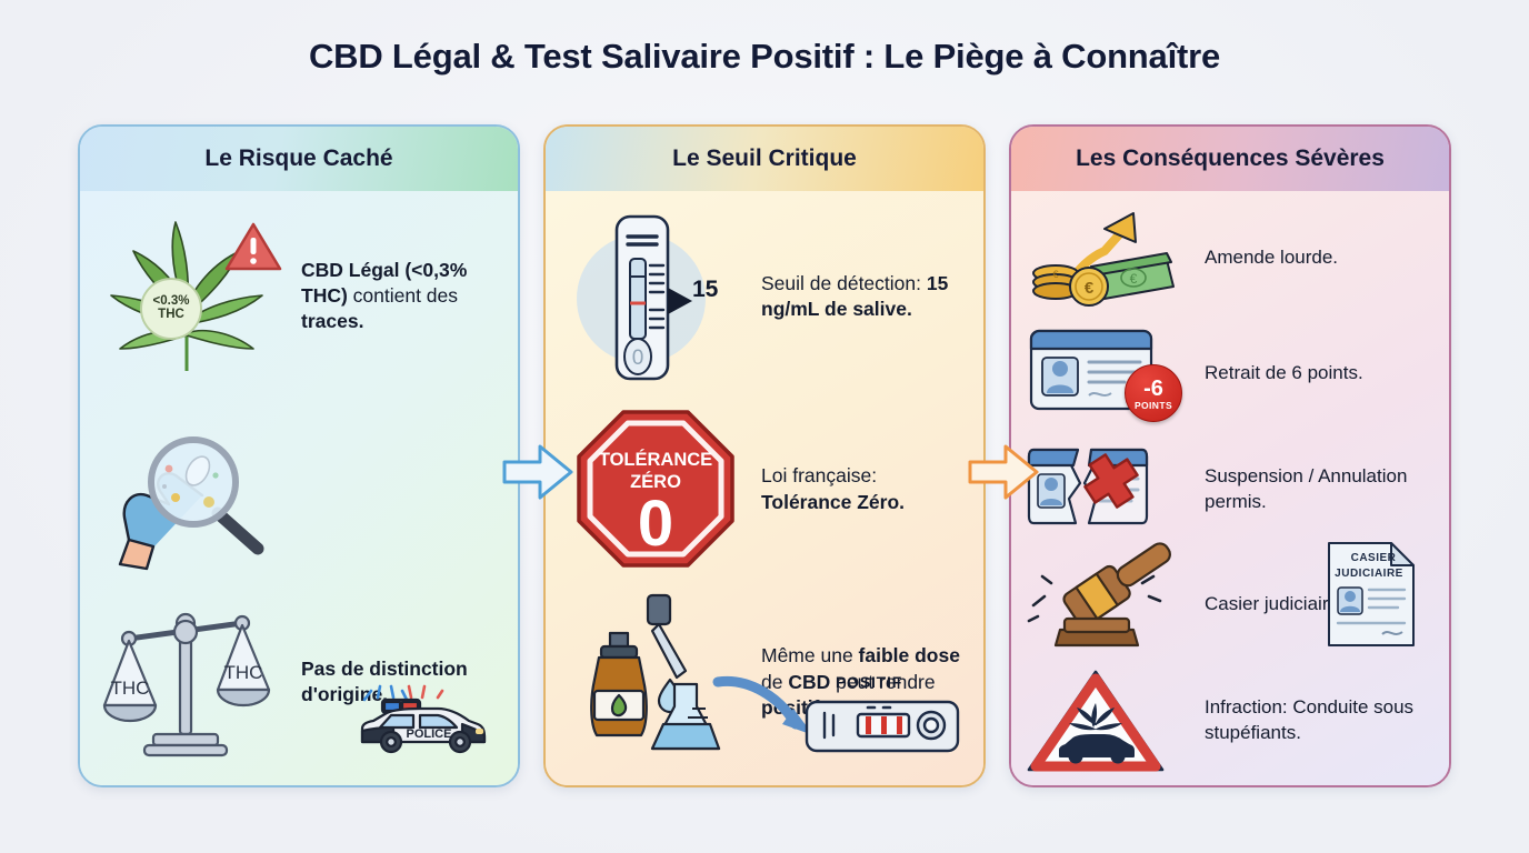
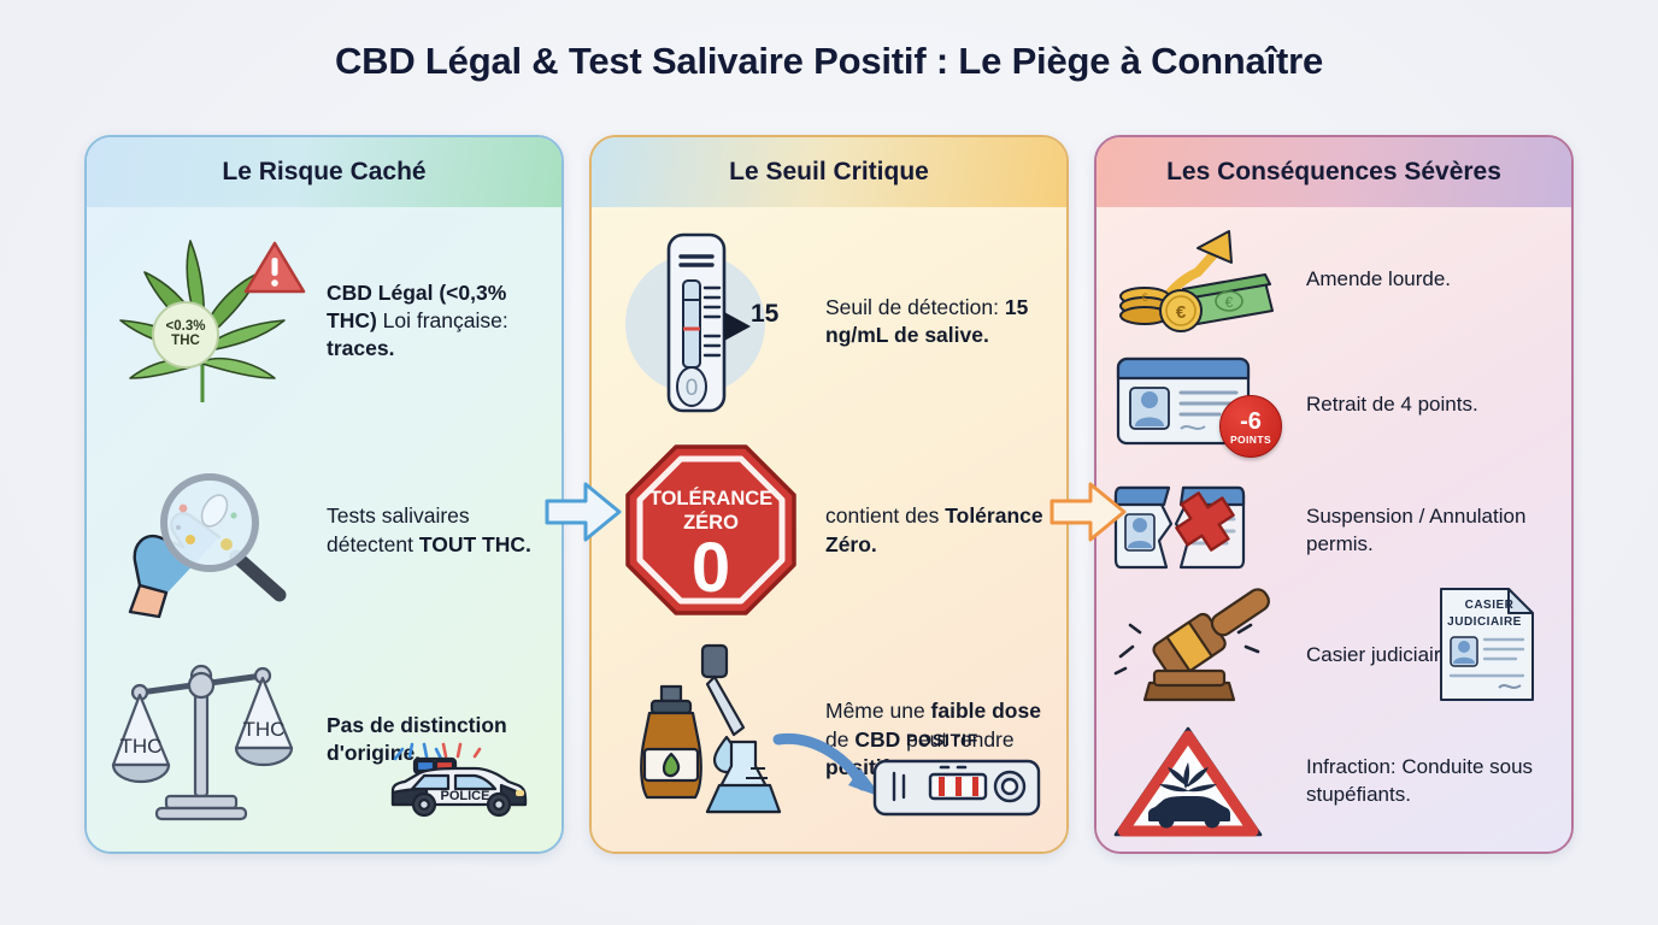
  CBD Légal & Test Salivaire Positif : Le Piège à Connaître
  Le Risque Caché
  <0.3%
  THC
- CBD Légal (<0,3% THC) contient des traces.
+ CBD Légal (<0,3% THC) Loi française: traces.
+ Tests salivaires détectent TOUT THC.
  THC
  THC
  Pas de distinction d'origin.
  POLICE
  Le Seuil Critique
  0
  15
  Seuil de détection: 15 ng/mL de salive.
  TOLÉRANCE
  ZÉRO
  0
- Loi française: Tolérance Zéro.
+ contient des Tolérance Zéro.
  Même une faible dose de CBD peut rendre psit
  POSITIF
  Les Conséquences Sévères
  €
  €
  €
  Amende lourde.
  -6
  POINTS
- Retrait de 6 points.
+ Retrait de 4 points.
  Suspension / Annulation permis.
  Casier judiciair
  Infraction: Conduite sous stupéfiants.
  CASIER
  JUDICIAIRE
